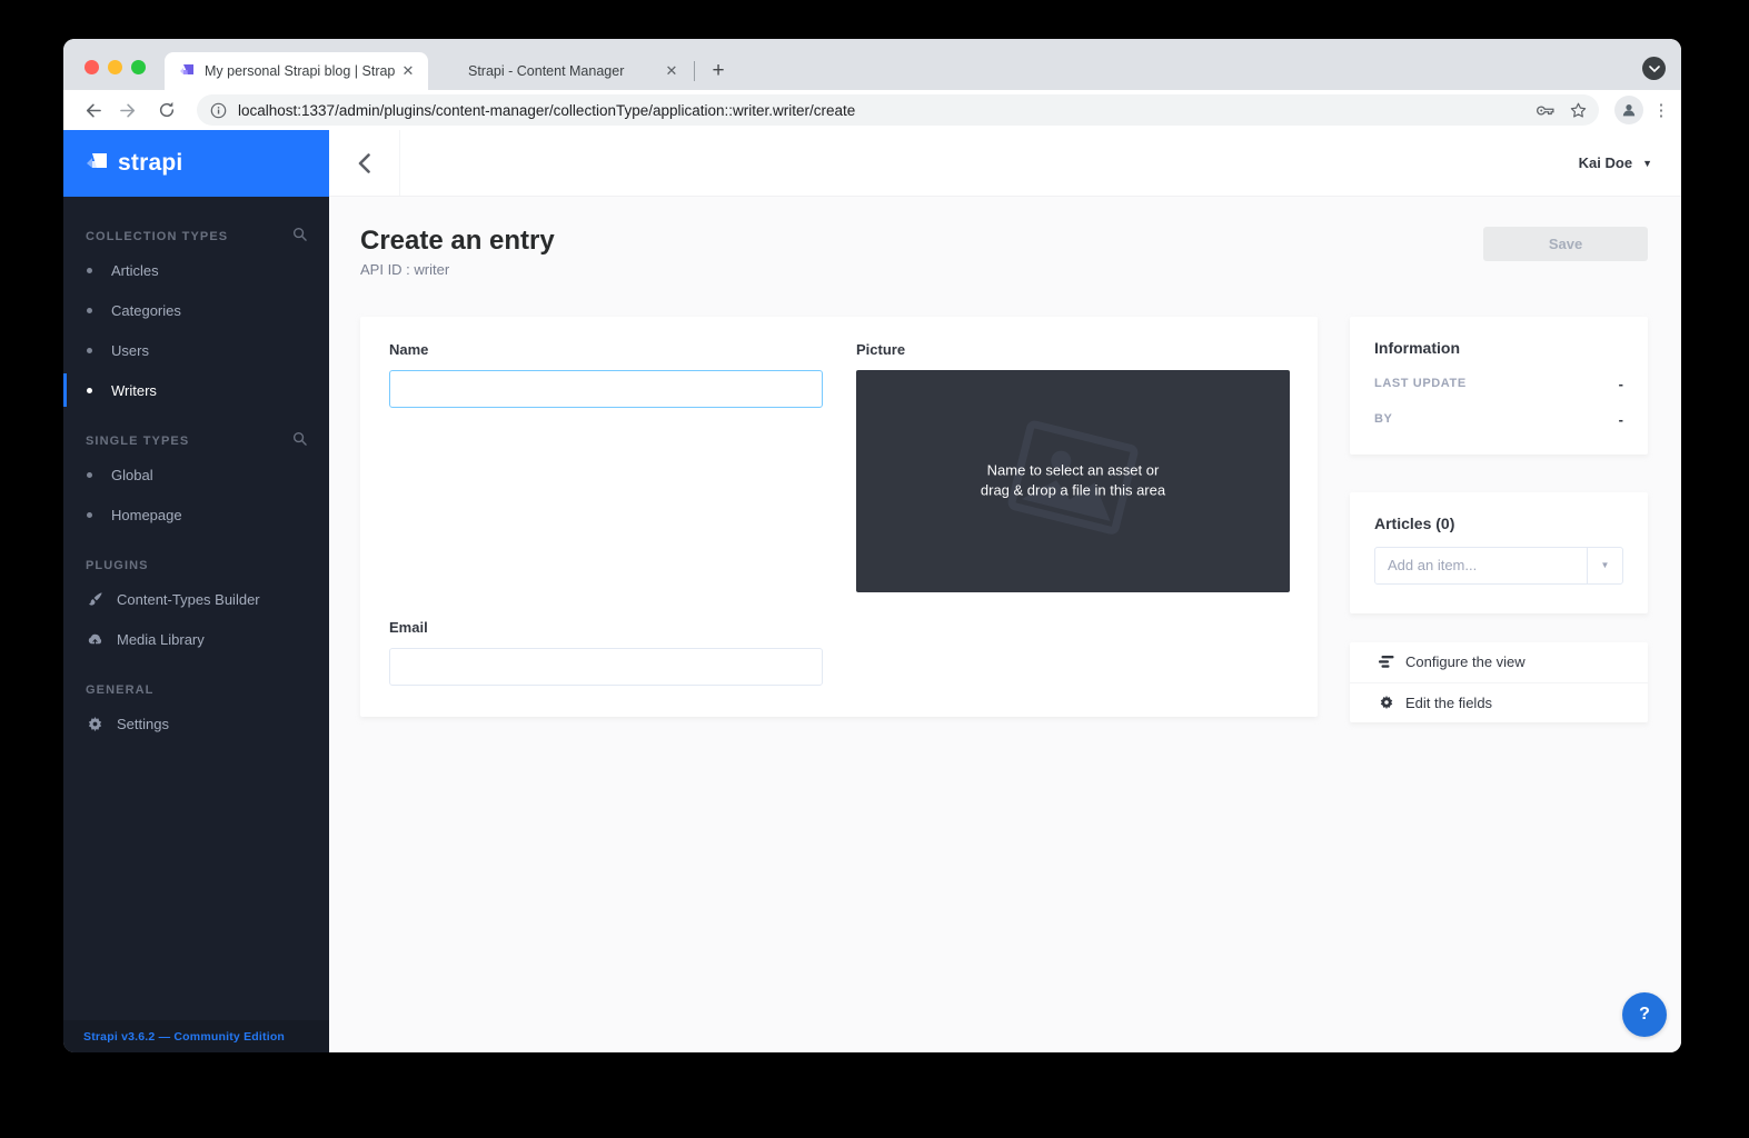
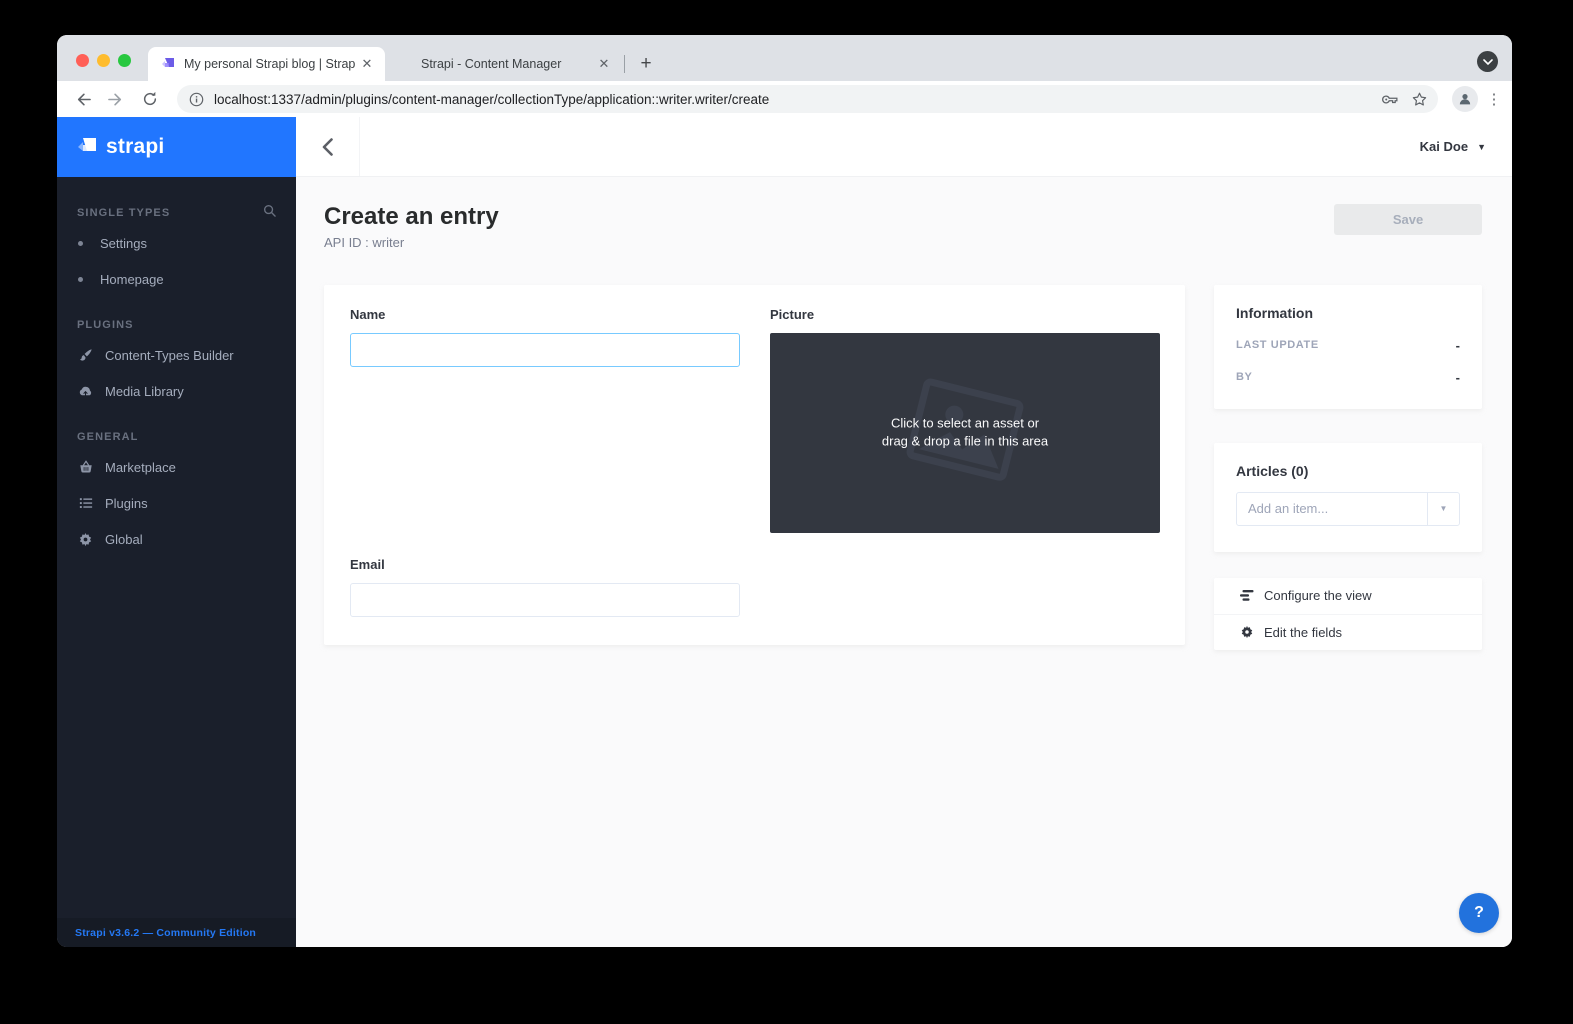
  My personal Strapi blog | Strap
  ✕
  Strapi - Content Manager
  ✕
  +
  localhost:1337/admin/plugins/content-manager/collectionType/application::writer.writer/create
  ⋮
  strapi
- COLLECTION TYPES
- Articles
- Categories
- Users
- Writers
  SINGLE TYPES
- Global
+ Settings
  Homepage
  PLUGINS
  Content-Types Builder
  Media Library
  GENERAL
+ Marketplace
+ Plugins
- Settings
+ Global
  Strapi v3.6.2 — Community Edition
  Kai Doe
  ▼
  Create an entry
  API ID : writer
  Save
  Name
  Picture
- Name to select an asset or
+ Click to select an asset or
  drag & drop a file in this area
  Email
  Information
  LAST UPDATE
  -
  BY
  -
  Articles (0)
  Add an item...
  ▼
  Configure the view
  Edit the fields
  ?
